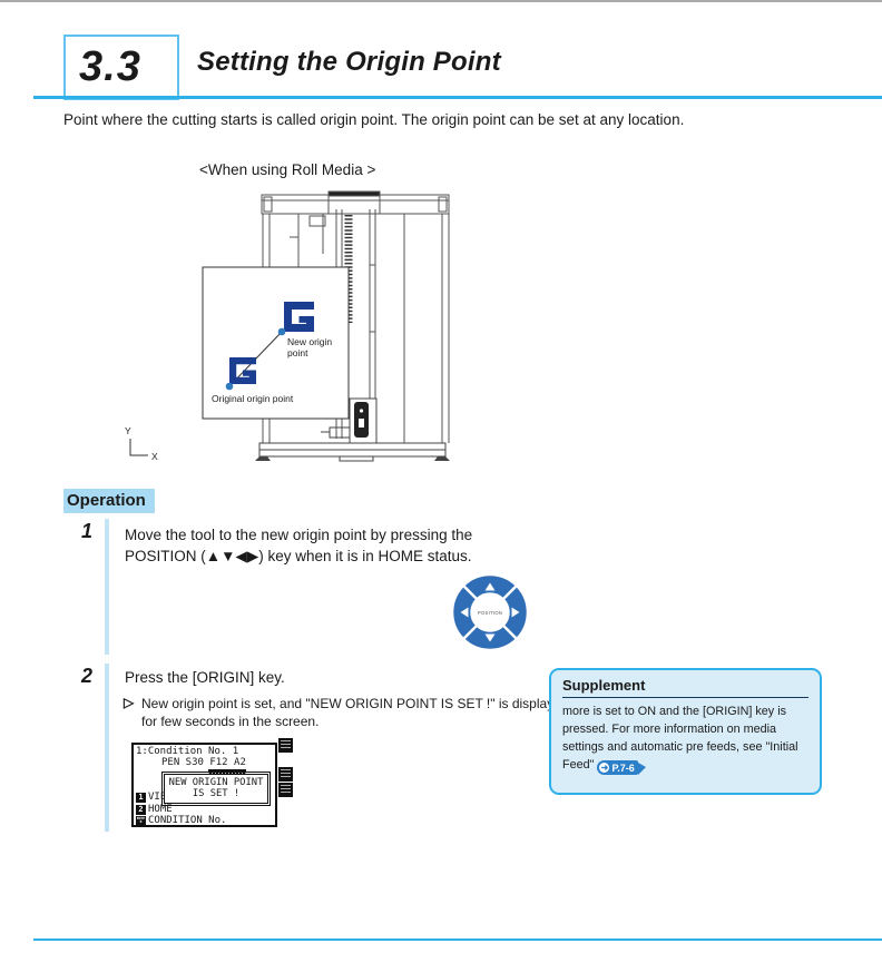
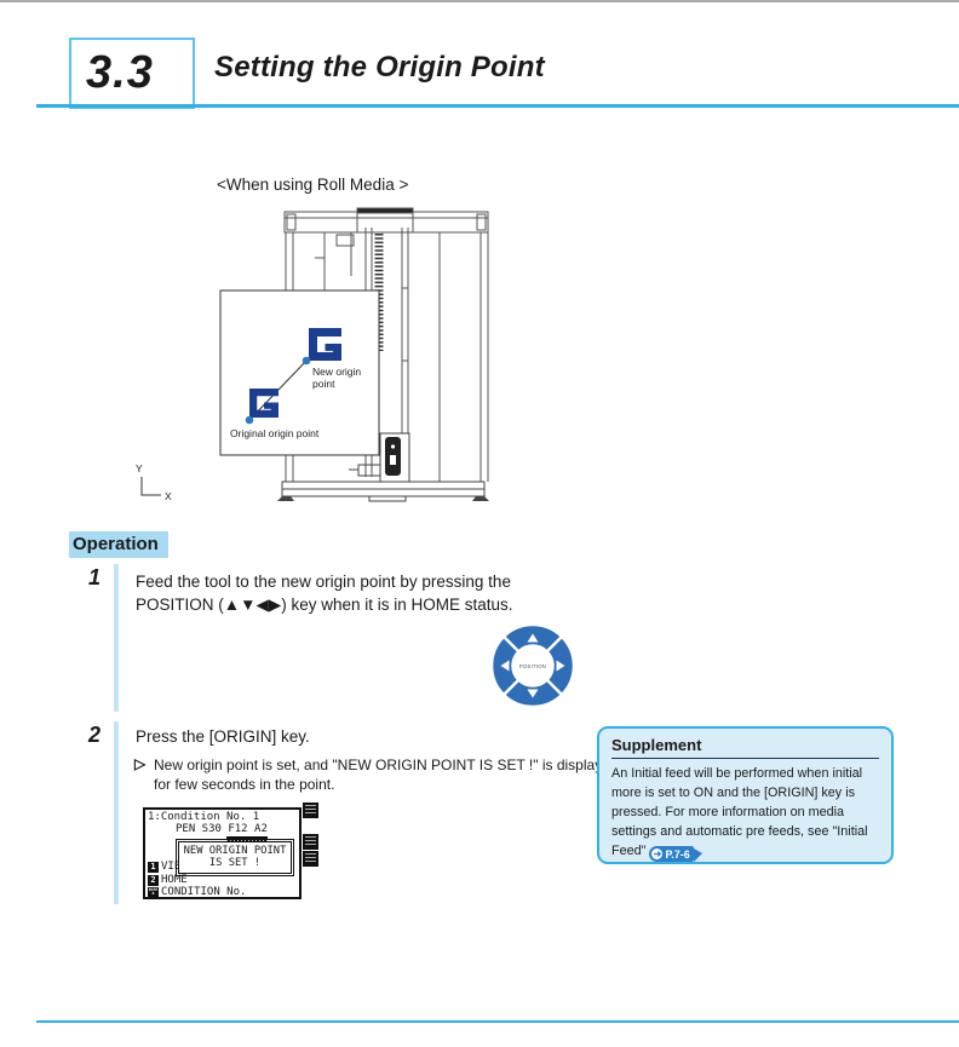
  3.3
  Setting the Origin Point
- Point where the cutting starts is called origin point. The origin point can be set at any location.
  <When using Roll Media >
  New origin
  point
  Original origin point
  Y
  X
  Operation
  1
- Move the tool to the new origin point by pressing the
+ Feed the tool to the new origin point by pressing the
  POSITION (▲▼◀▶) key when it is in HOME status.
  2
  Press the [ORIGIN] key.
  ▷
  New origin point is set, and "NEW ORIGIN POINT IS SET !" is displa
- for few seconds in the screen.
+ for few seconds in the point.
  1:Condition No. 1
  PEN S30 F12 A2
  NEW ORIGIN POINT
  IS SET !
  1
  2
  HOME
  CONDITION No.
  Supplement
+ An Initial feed will be performed when initial
  more is set to ON and the [ORIGIN] key is
  pressed. For more information on media
  settings and automatic pre feeds, see "Initial
  Feed"
  ➜
  P.7-6
